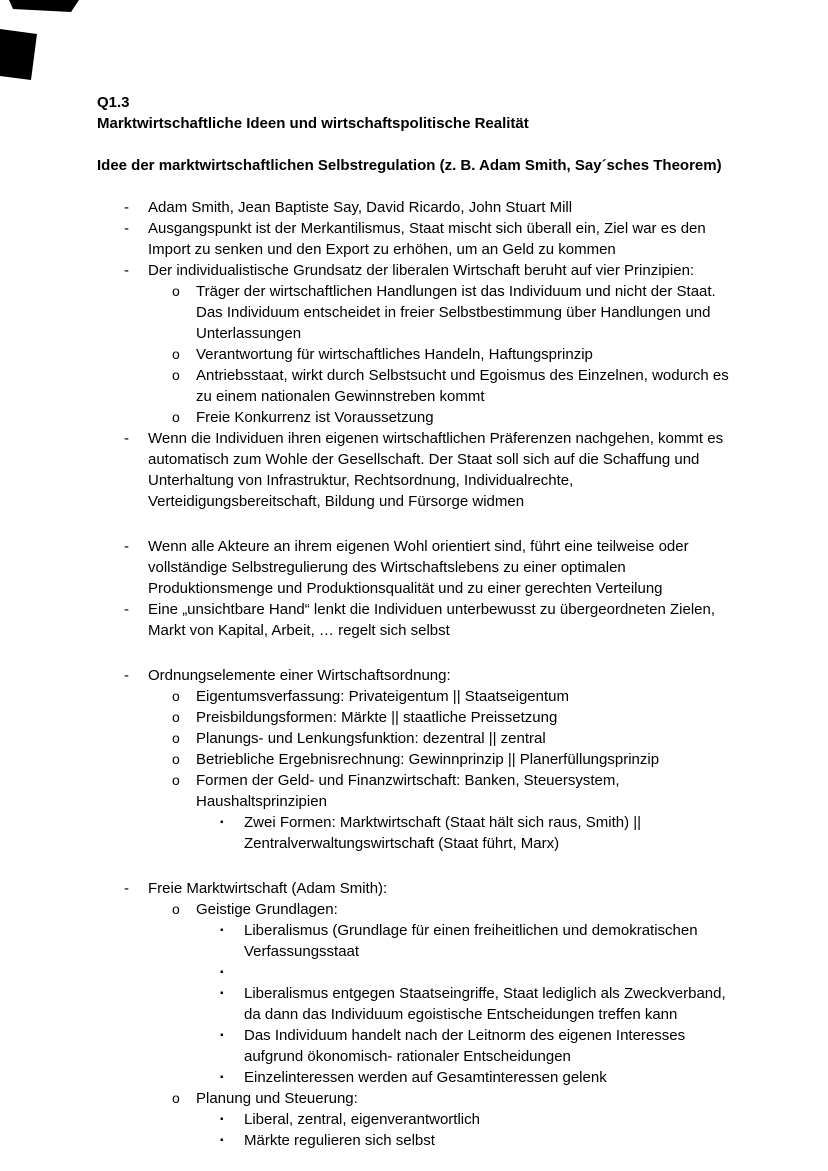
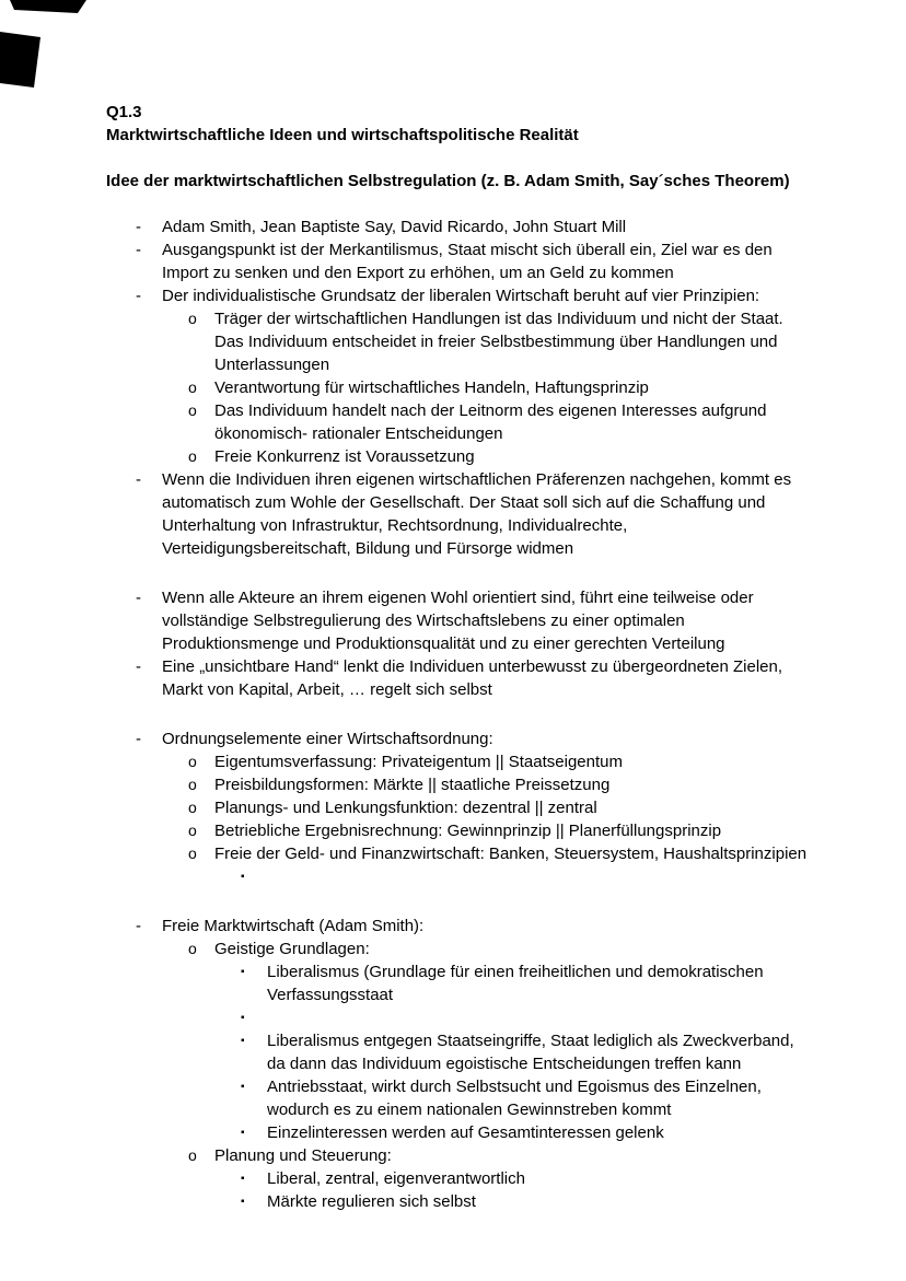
  Q1.3
  Marktwirtschaftliche Ideen und wirtschaftspolitische Realität
  Idee der marktwirtschaftlichen Selbstregulation (z. B. Adam Smith, Say´sches Theorem)
  -
  Adam Smith, Jean Baptiste Say, David Ricardo, John Stuart Mill
  -
  Ausgangspunkt ist der Merkantilismus, Staat mischt sich überall ein, Ziel war es den Import zu senken und den Export zu erhöhen, um an Geld zu kommen
  -
  Der individualistische Grundsatz der liberalen Wirtschaft beruht auf vier Prinzipien:
  o
  Träger der wirtschaftlichen Handlungen ist das Individuum und nicht der Staat. Das Individuum entscheidet in freier Selbstbestimmung über Handlungen und Unterlassungen
  o
  Verantwortung für wirtschaftliches Handeln, Haftungsprinzip
  o
- Antriebsstaat, wirkt durch Selbstsucht und Egoismus des Einzelnen, wodurch es zu einem nationalen Gewinnstreben kommt
+ Das Individuum handelt nach der Leitnorm des eigenen Interesses aufgrund ökonomisch- rationaler Entscheidungen
  o
  Freie Konkurrenz ist Voraussetzung
  -
  Wenn die Individuen ihren eigenen wirtschaftlichen Präferenzen nachgehen, kommt es automatisch zum Wohle der Gesellschaft. Der Staat soll sich auf die Schaffung und Unterhaltung von Infrastruktur, Rechtsordnung, Individualrechte, Verteidigungsbereitschaft, Bildung und Fürsorge widmen
  -
  Wenn alle Akteure an ihrem eigenen Wohl orientiert sind, führt eine teilweise oder vollständige Selbstregulierung des Wirtschaftslebens zu einer optimalen Produktionsmenge und Produktionsqualität und zu einer gerechten Verteilung
  -
  Eine „unsichtbare Hand“ lenkt die Individuen unterbewusst zu übergeordneten Zielen, Markt von Kapital, Arbeit, … regelt sich selbst
  -
  Ordnungselemente einer Wirtschaftsordnung:
  o
  Eigentumsverfassung: Privateigentum || Staatseigentum
  o
  Preisbildungsformen: Märkte || staatliche Preissetzung
  o
  Planungs- und Lenkungsfunktion: dezentral || zentral
  o
  Betriebliche Ergebnisrechnung: Gewinnprinzip || Planerfüllungsprinzip
  o
- Formen der Geld- und Finanzwirtschaft: Banken, Steuersystem, Haushaltsprinzipien
+ Freie der Geld- und Finanzwirtschaft: Banken, Steuersystem, Haushaltsprinzipien
  ▪
- Zwei Formen: Marktwirtschaft (Staat hält sich raus, Smith) || Zentralverwaltungswirtschaft (Staat führt, Marx)
  -
  Freie Marktwirtschaft (Adam Smith):
  o
  Geistige Grundlagen:
  ▪
  Liberalismus (Grundlage für einen freiheitlichen und demokratischen Verfassungsstaat
  ▪
  ▪
  Liberalismus entgegen Staatseingriffe, Staat lediglich als Zweckverband, da dann das Individuum egoistische Entscheidungen treffen kann
  ▪
- Das Individuum handelt nach der Leitnorm des eigenen Interesses aufgrund ökonomisch- rationaler Entscheidungen
+ Antriebsstaat, wirkt durch Selbstsucht und Egoismus des Einzelnen, wodurch es zu einem nationalen Gewinnstreben kommt
  ▪
  Einzelinteressen werden auf Gesamtinteressen gelenk
  o
  Planung und Steuerung:
  ▪
  Liberal, zentral, eigenverantwortlich
  ▪
  Märkte regulieren sich selbst
